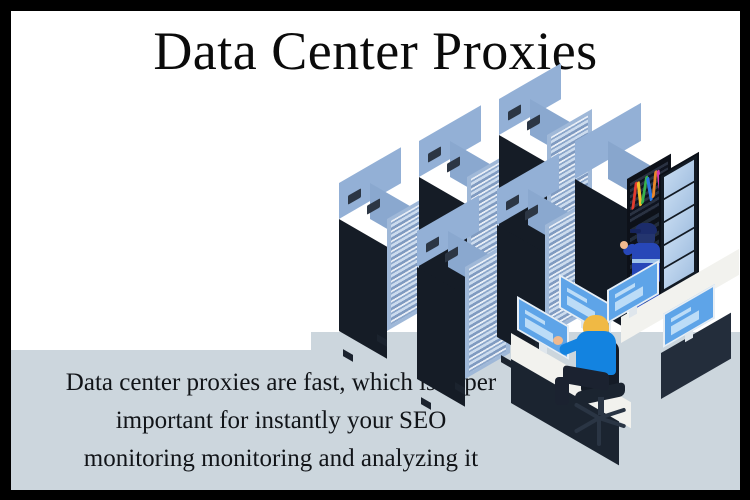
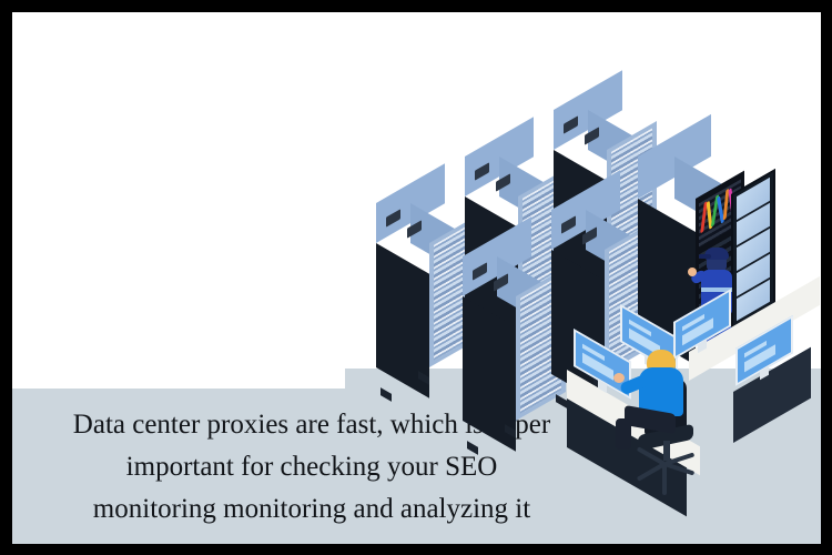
- Data Center Proxies
  Data center proxies are fast, whichper
- important for instantly your SEO
+ important for checking your SEO
  monitoring monitoring and analyzing it
